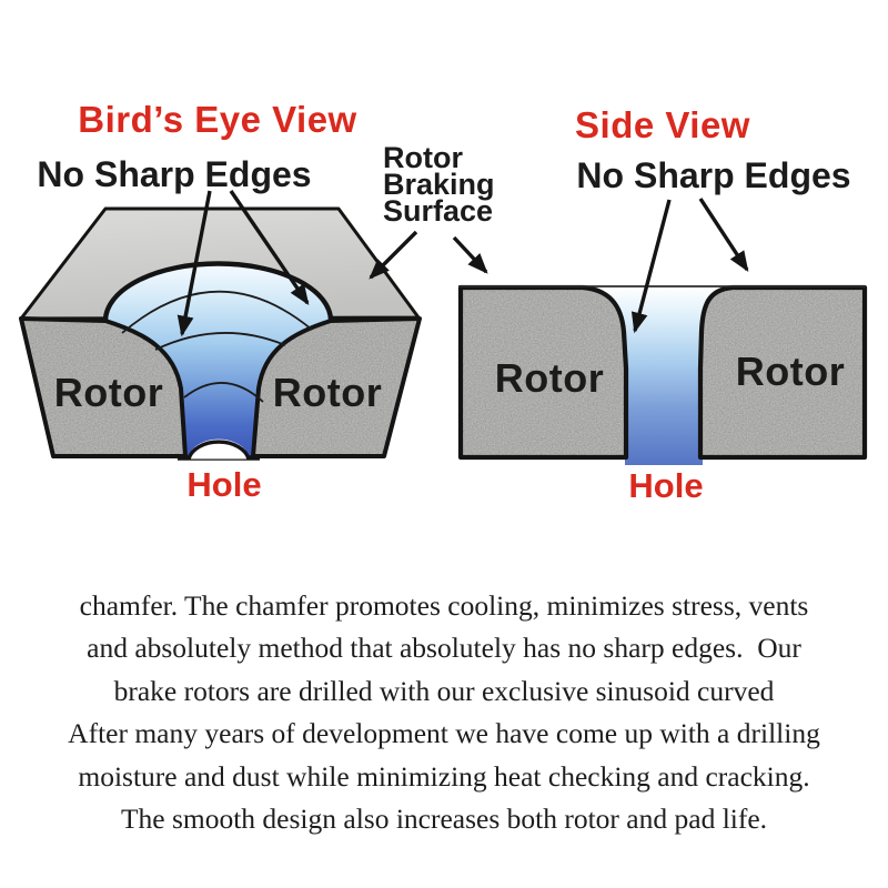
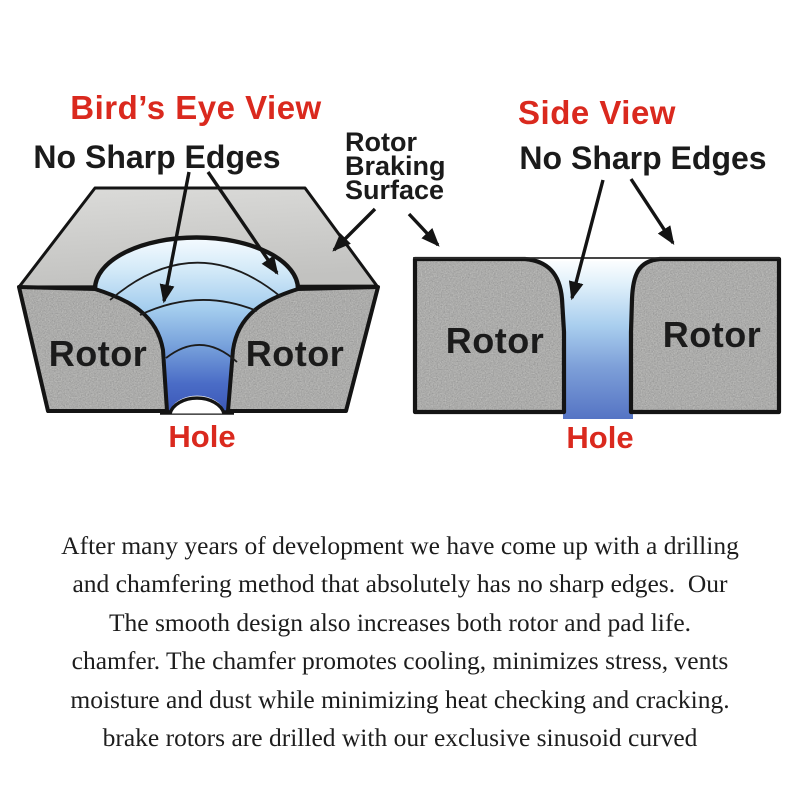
  Bird’s Eye View
  Side View
  No Sharp Edges
  No Sharp Edges
  Rotor
  Braking
  Surface
  Rotor
  Rotor
  Rotor
  Rotor
  Hole
  Hole
- chamfer. The chamfer promotes cooling, minimizes stress, vents
+ After many years of development we have come up with a drilling
- and absolutely method that absolutely has no sharp edges. Our
+ and chamfering method that absolutely has no sharp edges. Our
- brake rotors are drilled with our exclusive sinusoid curved
+ The smooth design also increases both rotor and pad life.
- After many years of development we have come up with a drilling
+ chamfer. The chamfer promotes cooling, minimizes stress, vents
  moisture and dust while minimizing heat checking and cracking.
- The smooth design also increases both rotor and pad life.
+ brake rotors are drilled with our exclusive sinusoid curved
